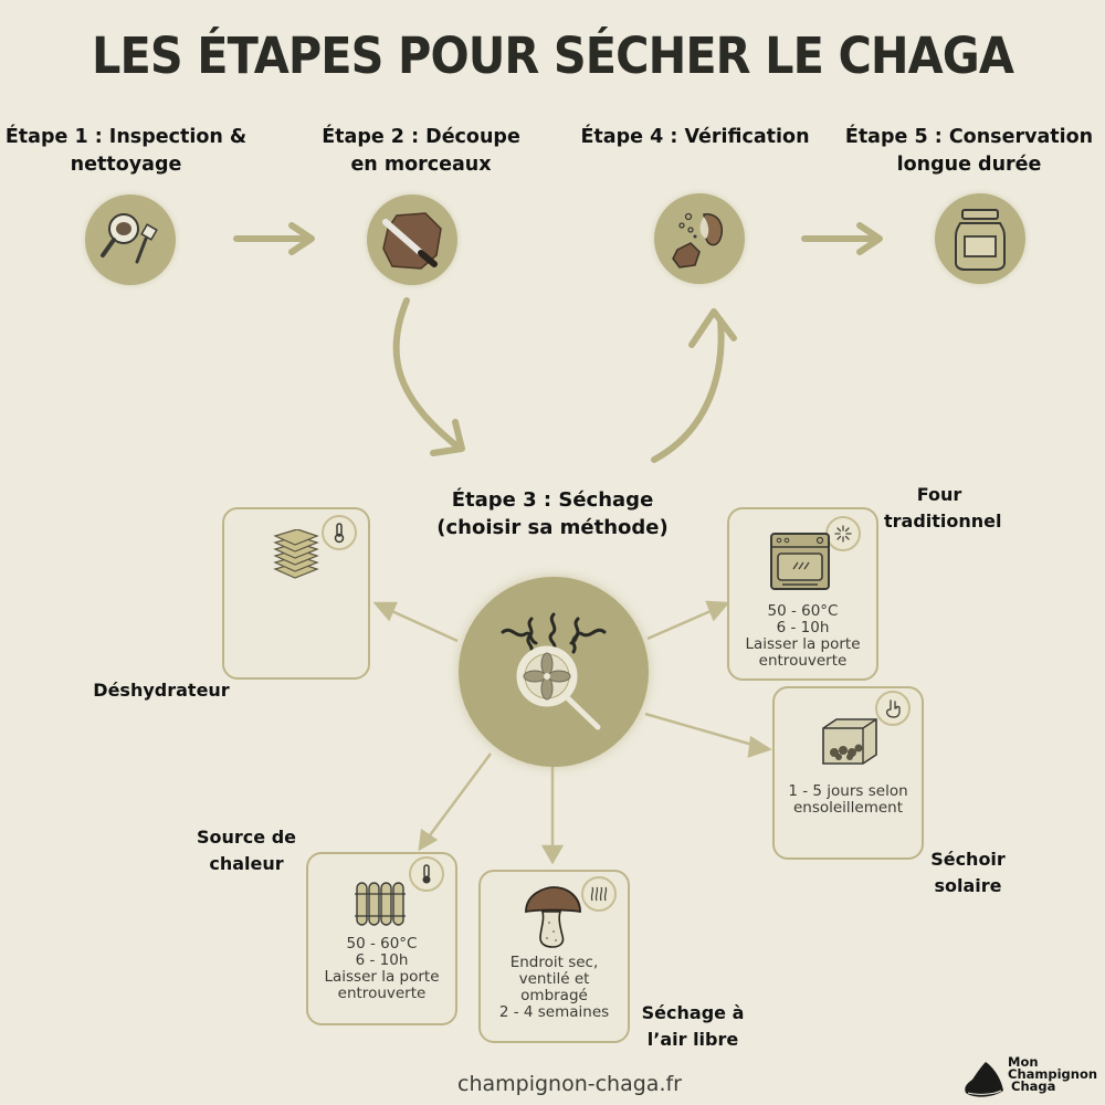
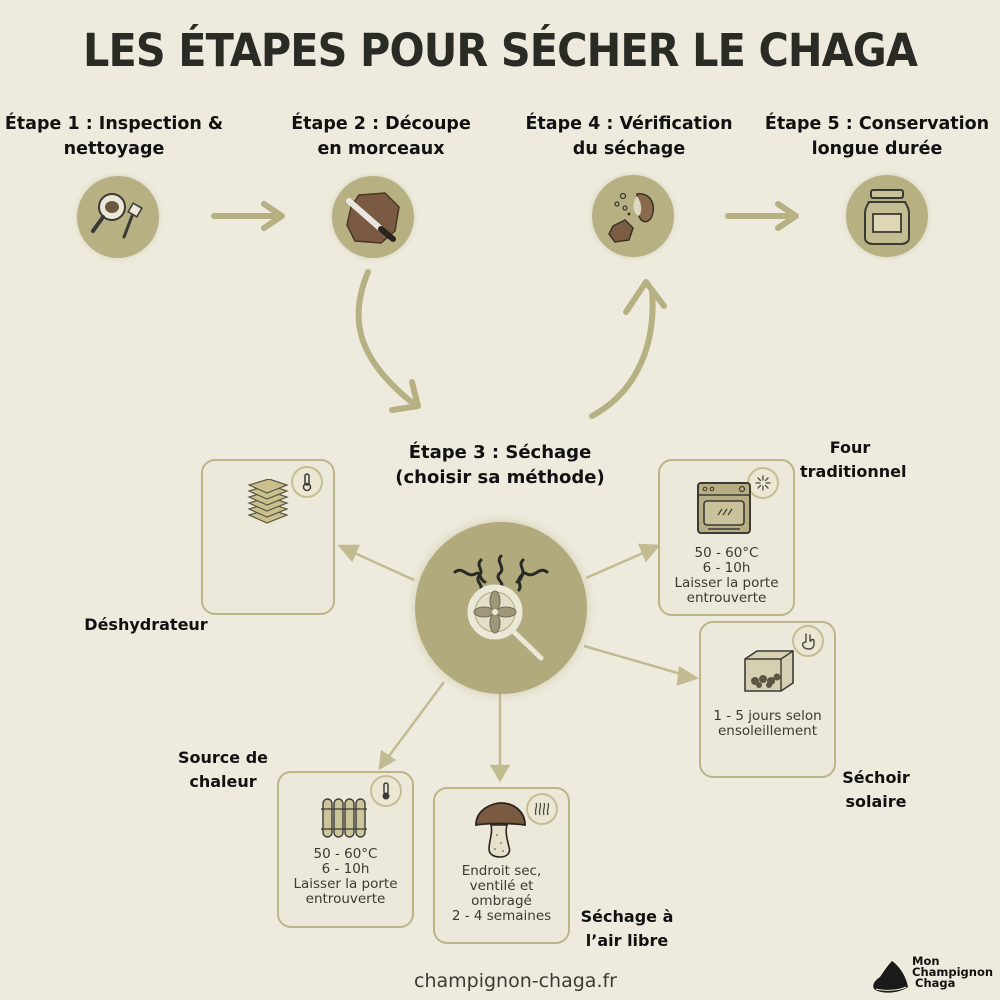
  LES ÉTAPES POUR SÉCHER LE CHAGA
  Étape 1 : Inspection &
  nettoyage
  Étape 2 : Découpe
  en morceaux
  Étape 4 : Vérification
+ du séchage
  Étape 5 : Conservation
  longue durée
  Étape 3 : Séchage
  (choisir sa méthode)
  Déshydrateur
  50 - 60°C
  6 - 10h
  Laisser la porte
  entrouverte
  Four
  traditionnel
  1 - 5 jours selon
  ensoleillement
  Séchoir
  solaire
  50 - 60°C
  6 - 10h
  Laisser la porte
  entrouverte
  Source de
  chaleur
  Endroit sec,
  ventilé et
  ombragé
  2 - 4 semaines
  Séchage à
  l’air libre
  champignon-chaga.fr
  Mon
  Champignon
  Chaga
